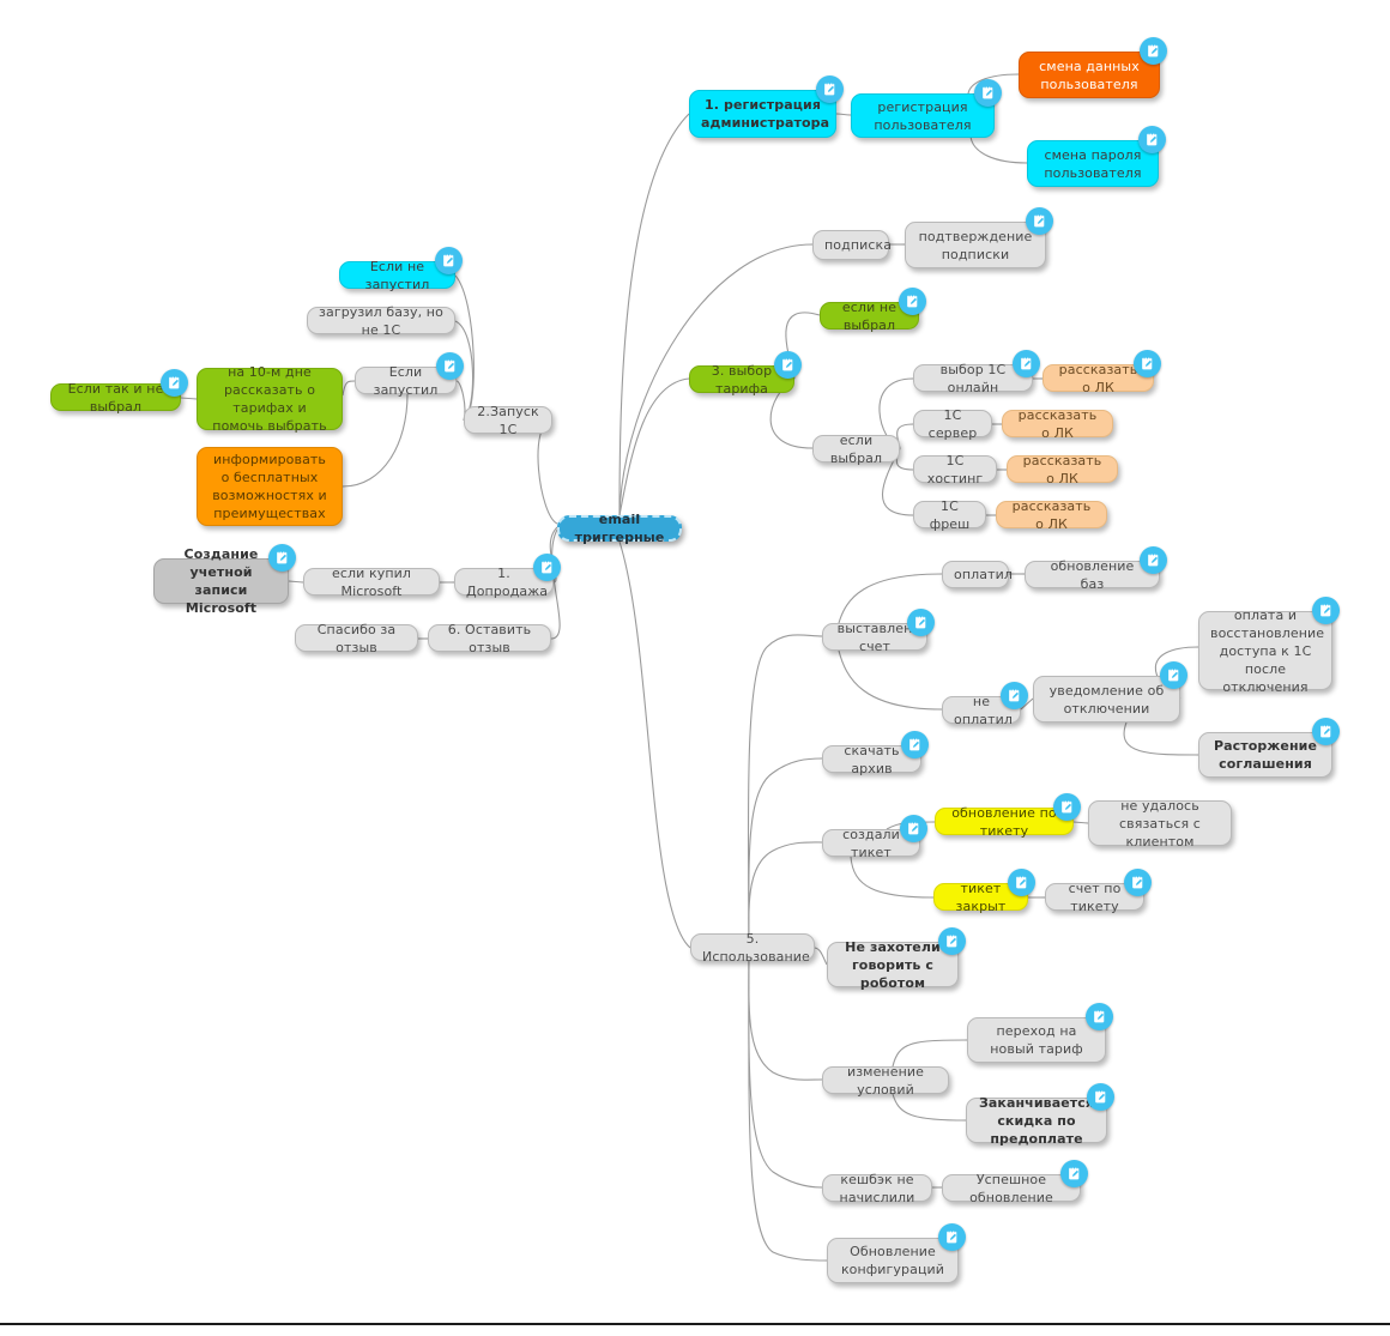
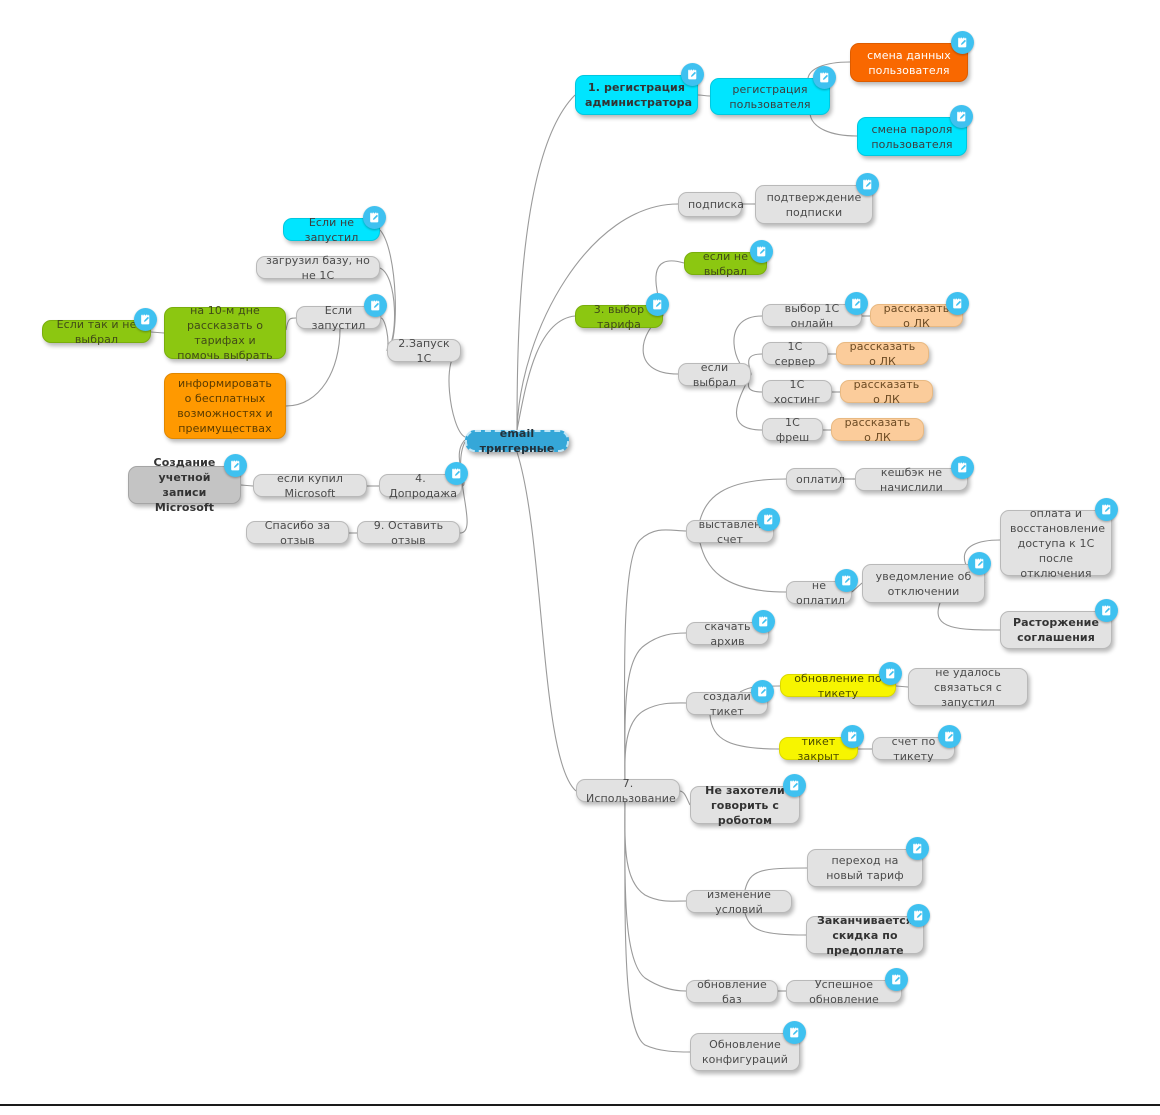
  email триггерные
  1. регистрация администратора
  регистрация пользователя
  смена данных пользователя
  смена пароля пользователя
  подписка
  подтверждение подписки
  если не выбрал
  3. выбор тарифа
  если выбрал
  выбор 1С онлайн
  рассказат о ЛК
  1С сервер
  рассказать о ЛК
  1С хостинг
  рассказать о ЛК
  1С фреш
  рассказать о ЛК
  Если не запустил
  загрузил базу, но не 1С
  Если запустил
  2.Запуск 1С
  на 10-м дне рассказать о тарифах и помочь выбрать
  Если так и не выбрал
  информировать о бесплатных возможностях и преимуществах
  Создание учетной записи Microsoft
  если купил Microsoft
- 1. Допродажа
+ 4. Допродажа
  Спасибо за отзыв
- 6. Оставить отзыв
+ 9. Оставить отзыв
- 5. Использование
+ 7. Использование
  выставле счет
  оплатил
- обновление баз
+ кешбэк не начислили
  не оплатил
  уведомление об отключении
  оплата и восстановление доступа к 1С после отключения
  Расторжение соглашения
  скачать архив
  создали тикет
  обновление по тикету
- не удалось связаться с клиентом
+ не удалось связаться с запустил
  тикет закрыт
  счет по тикету
  Не захотели говорить с роботом
  изменение условий
  переход на новый тариф
  Заканчиваетс скидка по предоплате
- кешбэк не начислили
+ обновление баз
  Успешное обновление
  Обновление конфигураций
